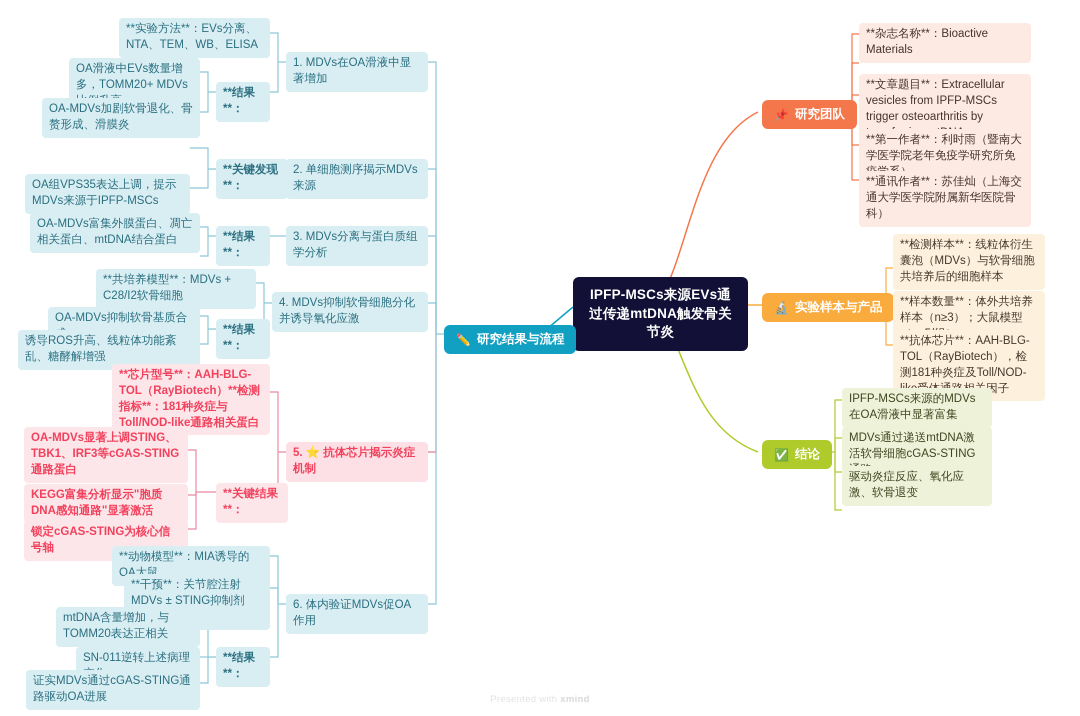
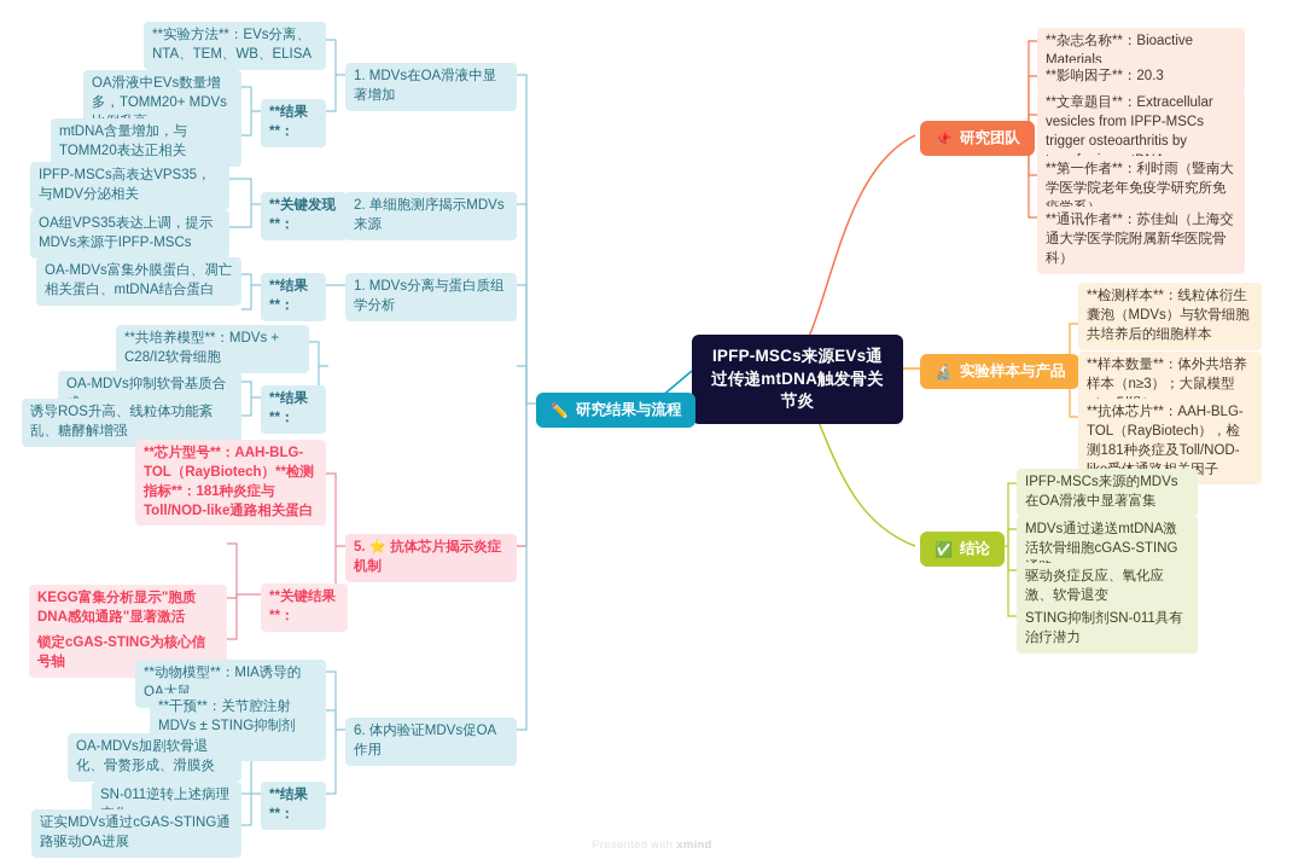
  IPFP-MSCs来源EVs通过传递mtDNA触发骨关节炎
  📌
  研究团队
  **杂志名称**：Bioactive Materials
+ **影响因子**：20.3
  **文章题目**：Extracellular vesicles from IPFP-MSCs trigger osteoarthritis by
  **第一作者**：利时雨（暨南大学医学院老年免疫学研究所免
  **通讯作者**：苏佳灿（上海交通大学医学院附属新华医院骨科）
  🔬
  实验样本与产品
  **检测样本**：线粒体衍生囊泡（MDVs）与软骨细胞共培养后的细胞样本
  **样本数量**：体外共培养样本（n≥3）；大鼠模型
  **抗体芯片**：AAH-BLG-TOL（RayBiotech），检测181种炎症及Toll/NOD-因子
  ✅
  结论
  IPFP-MSCs来源的MDVs在OA滑液中显著富集
  MDVs通过递送mtDNA激活软骨细胞cGAS-STING
  驱动炎症反应、氧化应激、软骨退变
+ STING抑制剂SN-011具有治疗潜力
  ✏️
  研究结果与流程
  1. MDVs在OA滑液中显著增加
  **结果**：
  **实验方法**：EVs分离、NTA、TEM、WB、ELISA
  OA滑液中EVs数量增多，TOMM20+ MDVs
- OA-MDVs加剧软骨退化、骨赘形成、滑膜炎
+ mtDNA含量增加，与TOMM20表达正相关
  2. 单细胞测序揭示MDVs来源
  **关键发现**：
+ IPFP-MSCs高表达VPS35，与MDV分泌相关
  OA组VPS35表达上调，提示MDVs来源于IPFP-MSCs
- 3. MDVs分离与蛋白质组学分析
+ 1. MDVs分离与蛋白质组学分析
  **结果**：
  OA-MDVs富集外膜蛋白、凋亡相关蛋白、mtDNA结合蛋白
- 4. MDVs抑制软骨细胞分化并诱导氧化应激
  **结果**：
  **共培养模型**：MDVs + C28/I2软骨细胞
  OA-MDVs抑制软骨基质合
  诱导ROS升高、线粒体功能紊乱、糖酵解增强
  5. ⭐ 抗体芯片揭示炎症机制
  **关键结果**：
  **芯片型号**：AAH-BLG-TOL（RayBiotech）**检测指标**：181种炎症与Toll/NOD-like通路相关蛋白
- OA-MDVs显著上调STING、TBK1、IRF3等cGAS-STING通路蛋白
  KEGG富集分析显示"胞质DNA感知通路"显著激活
  锁定cGAS-STING为核心信号轴
  6. 体内验证MDVs促OA作用
  **结果**：
  **动物模型**：MIA诱导的OA大鼠
  **干预**：关节腔注射MDVs ± STING抑制剂
- mtDNA含量增加，与TOMM20表达正相关
+ OA-MDVs加剧软骨退化、骨赘形成、滑膜炎
  SN-011逆转上述病理
  证实MDVs通过cGAS-STING通路驱动OA进展
  Presented with xmind
